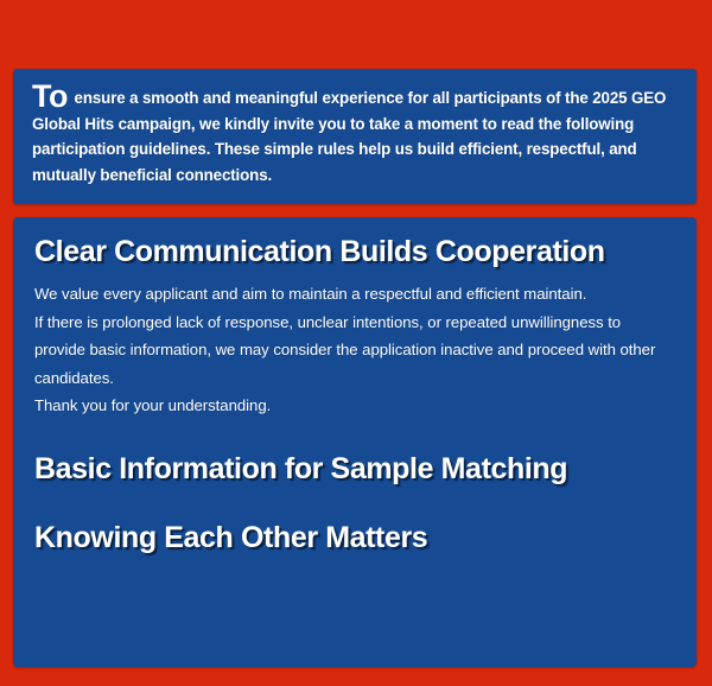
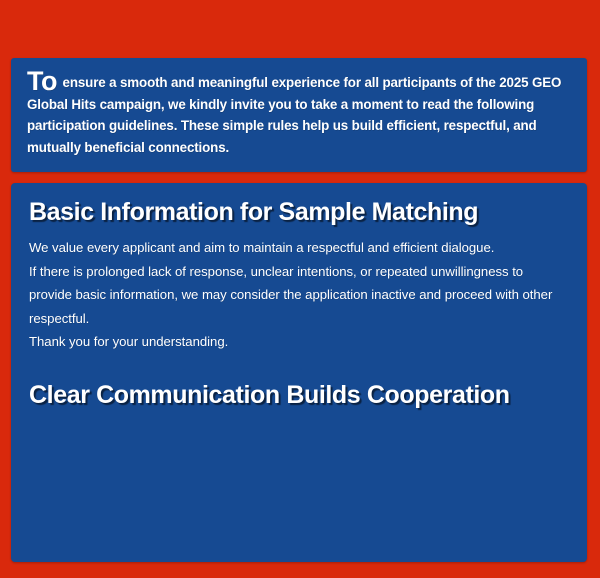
  To ensure a smooth and meaningful experience for all participants of the 2025 GEO Global Hits campaign, we kindly invite you to take a moment to read the following participation guidelines. These simple rules help us build efficient, respectful, and mutually beneficial connections.
- Clear Communication Builds Cooperation
+ Basic Information for Sample Matching
- We value every applicant and aim to maintain a respectful and efficient maintain.
+ We value every applicant and aim to maintain a respectful and efficient dialogue.
- If there is prolonged lack of response, unclear intentions, or repeated unwillingness to provide basic information, we may consider the application inactive and proceed with other candidates.
+ If there is prolonged lack of response, unclear intentions, or repeated unwillingness to provide basic information, we may consider the application inactive and proceed with other respectful.
  Thank you for your understanding.
- Basic Information for Sample Matching
+ Clear Communication Builds Cooperation
- Knowing Each Other Matters
